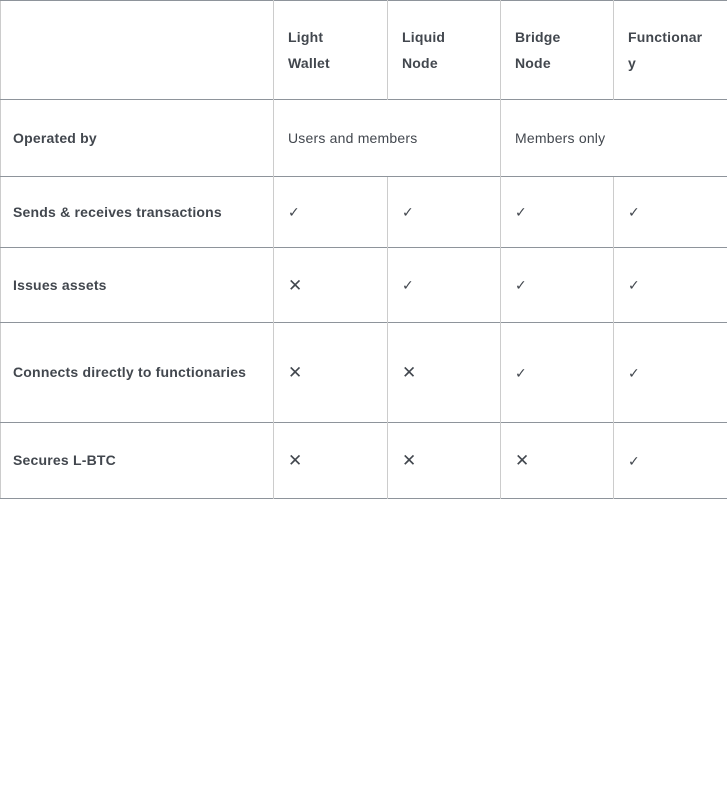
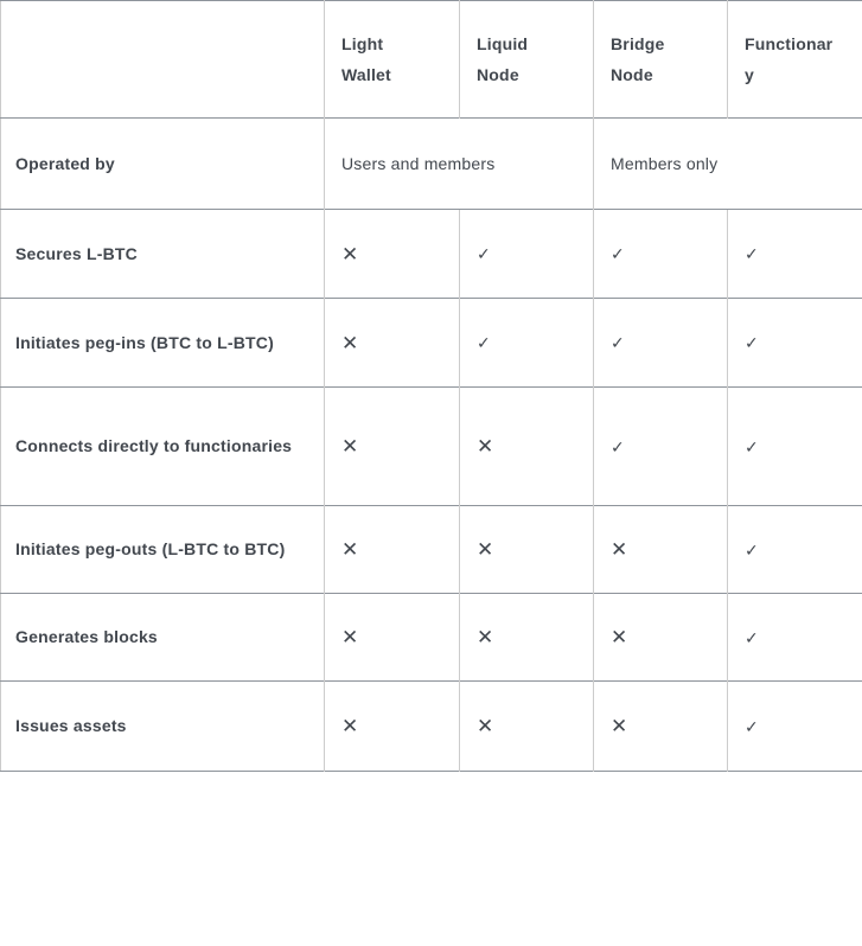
  	Light Wallet	Liquid Node	Bridge Node	Functionary
  Operated by	Users and members	Members only
- Sends & receives transactions	✓	✓	✓	✓
- Issues assets	✕	✓	✓	✓
+ Secures L-BTC	✕	✓	✓	✓
+ Initiates peg-ins (BTC to L-BTC)	✕	✓	✓	✓
  Connects directly to functionaries	✕	✕	✓	✓
+ Initiates peg-outs (L-BTC to BTC)	✕	✕	✕	✓
+ Generates blocks	✕	✕	✕	✓
- Secures L-BTC	✕	✕	✕	✓
+ Issues assets	✕	✕	✕	✓
